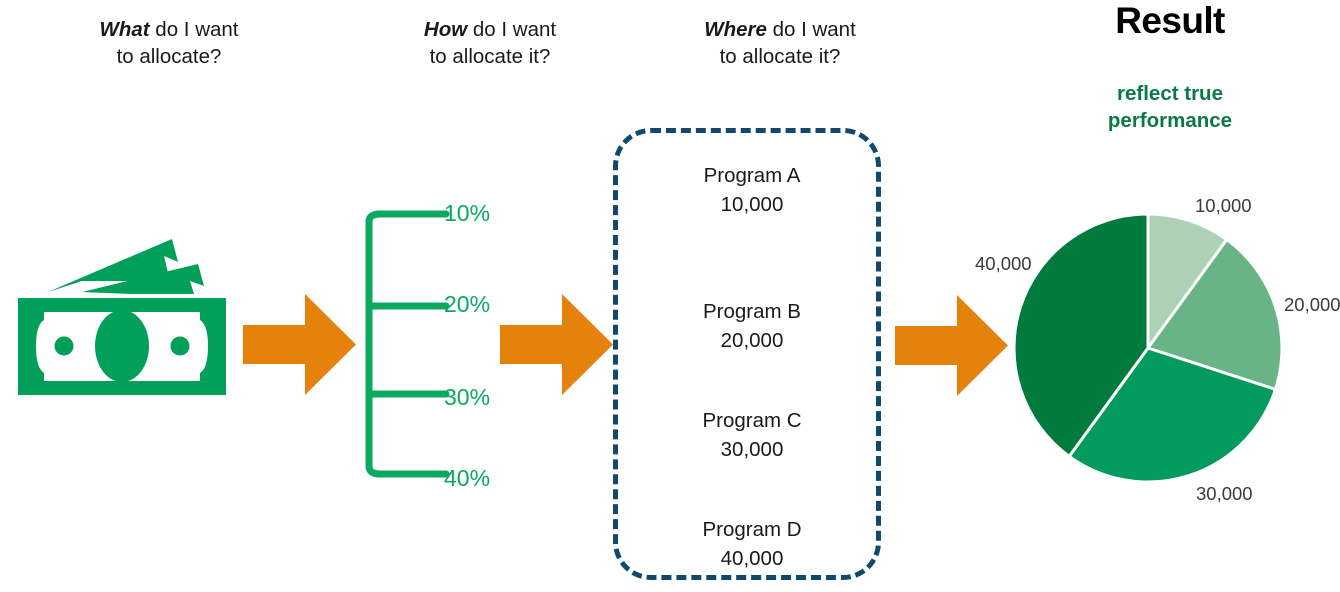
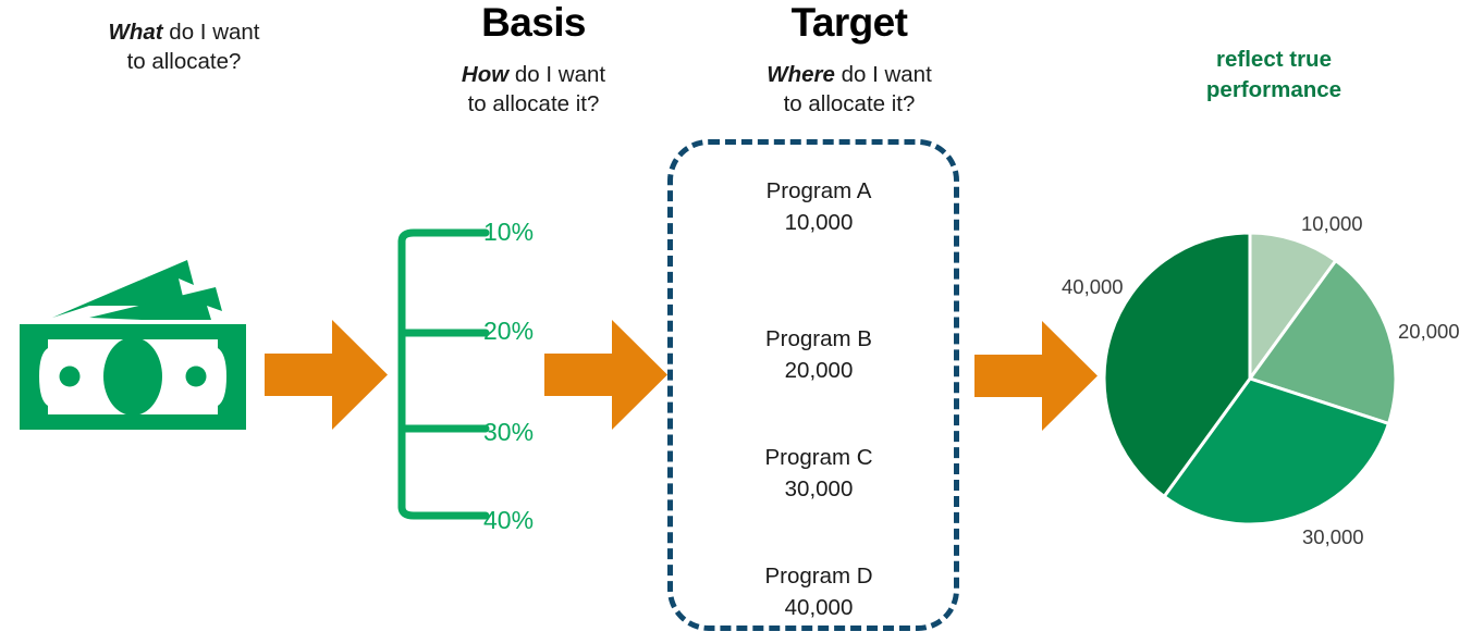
  What do I want
  to allocate?
+ Basis
  How do I want
  to allocate it?
+ Target
  Where do I want
  to allocate it?
- Result
  reflect true
  performance
  10%
  20%
  30%
  40%
  Program A
  10,000
  Program B
  20,000
  Program C
  30,000
  Program D
  40,000
  10,000
  20,000
  30,000
  40,000
